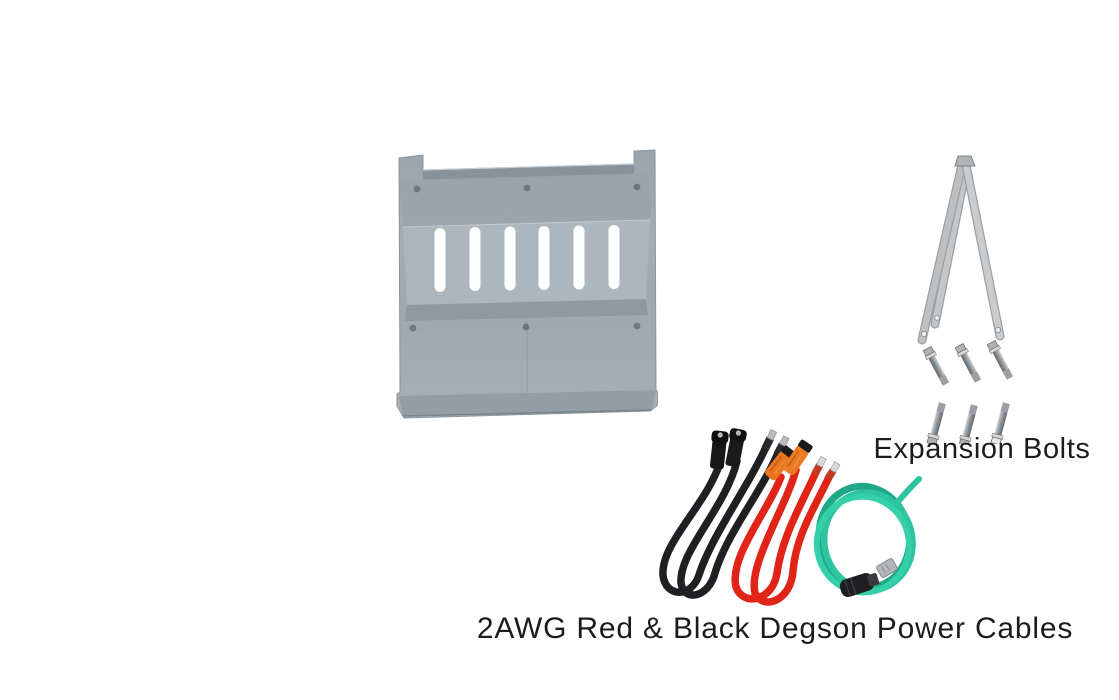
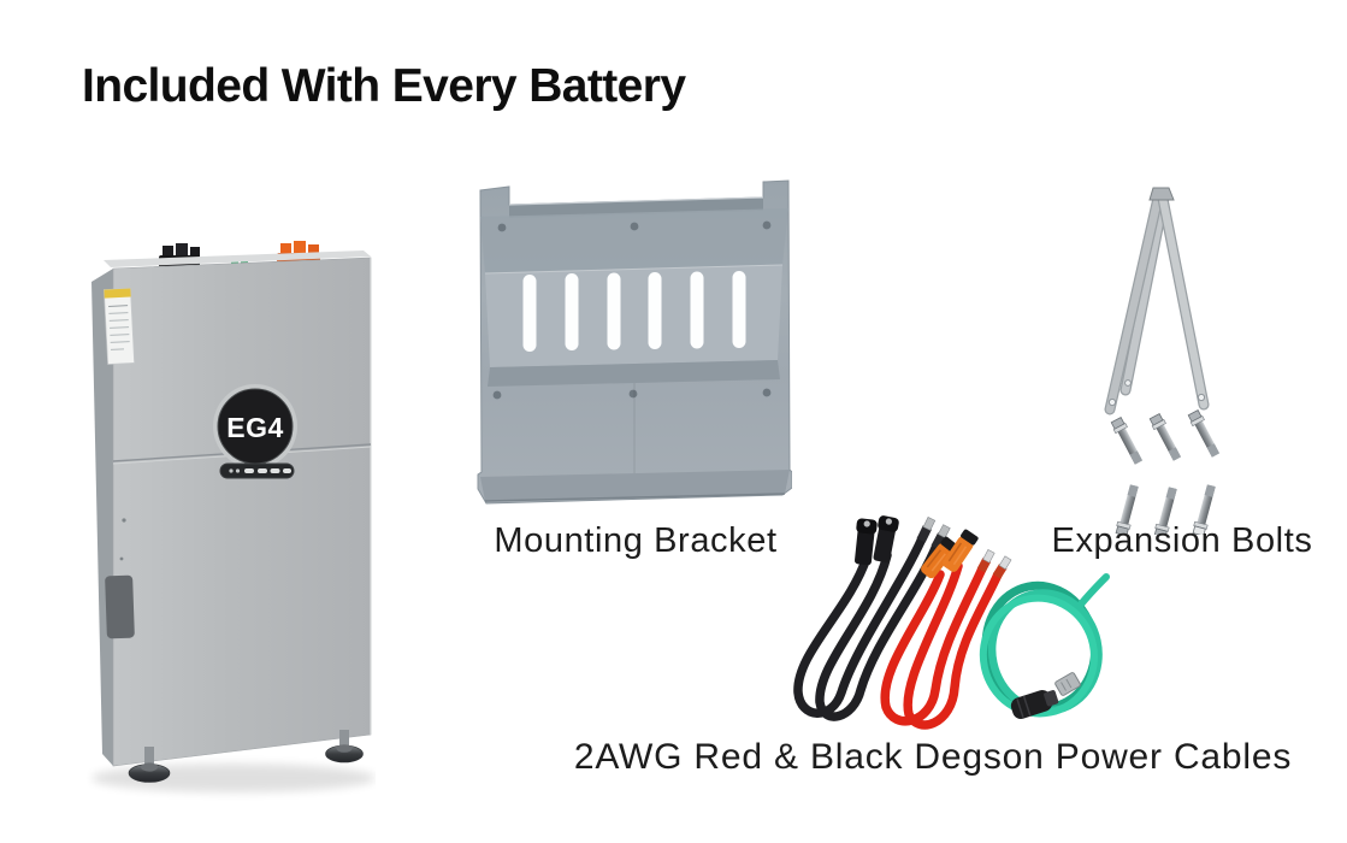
+ Included With Every Battery
+ EG4
+ Mounting Bracket
  Expansion Bolts
  2AWG Red & Black Degson Power Cables
